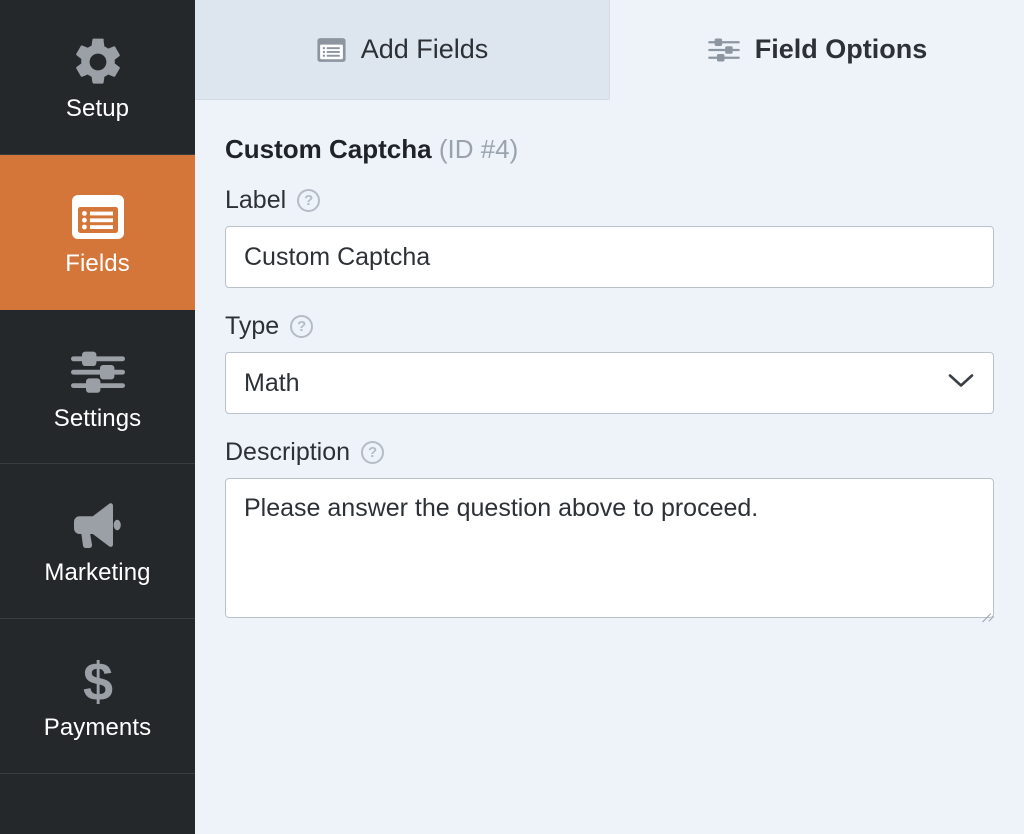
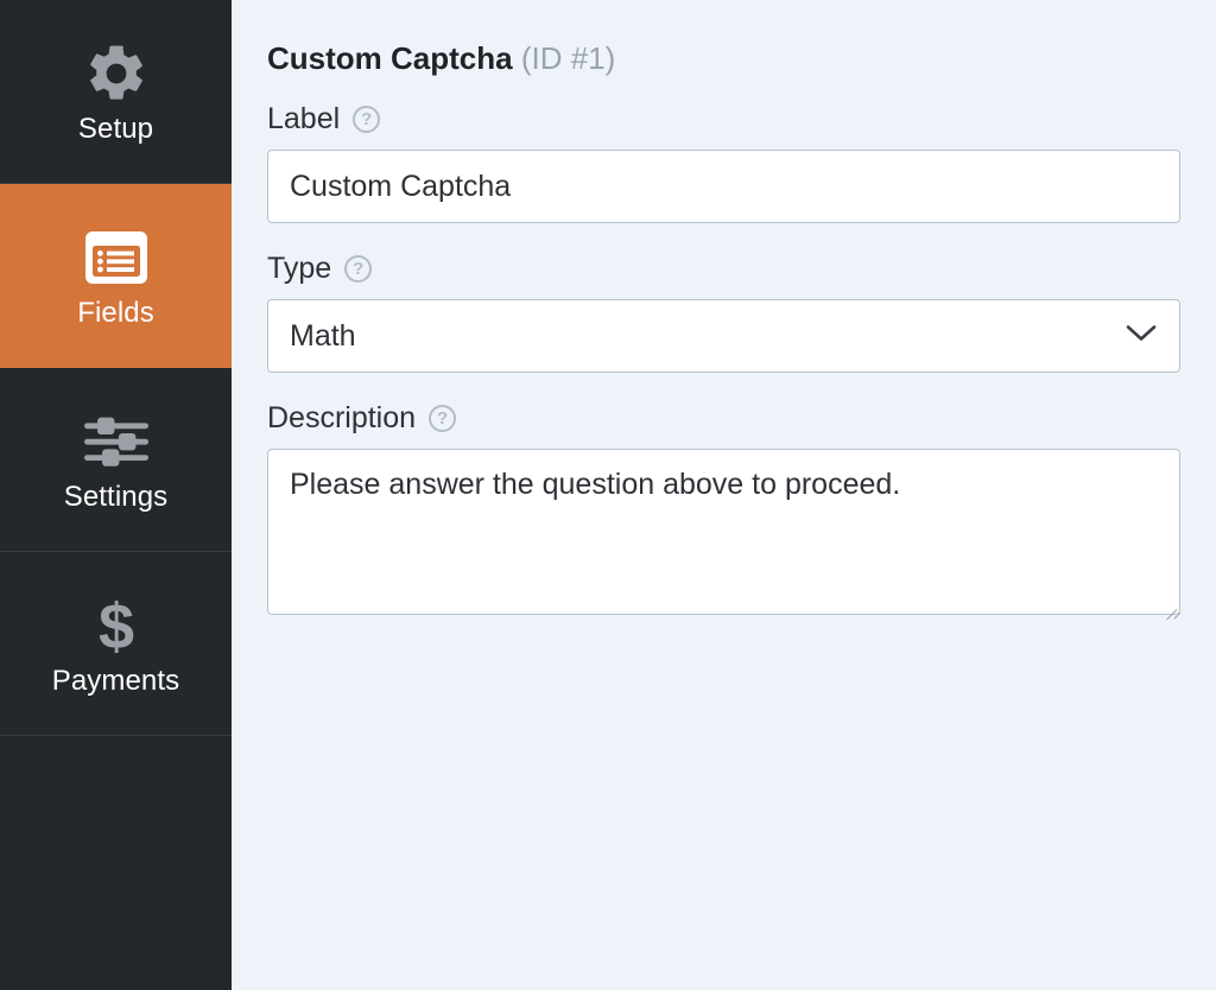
  Setup
  Fields
  Settings
- Marketing
  $
  Payments
- Add Fields
- Field Options
- Custom Captcha (ID #4)
+ Custom Captcha (ID #1)
  Label
  ?
  Custom Captcha
  Type
  ?
  Math
  Description
  ?
  Please answer the question above to proceed.
